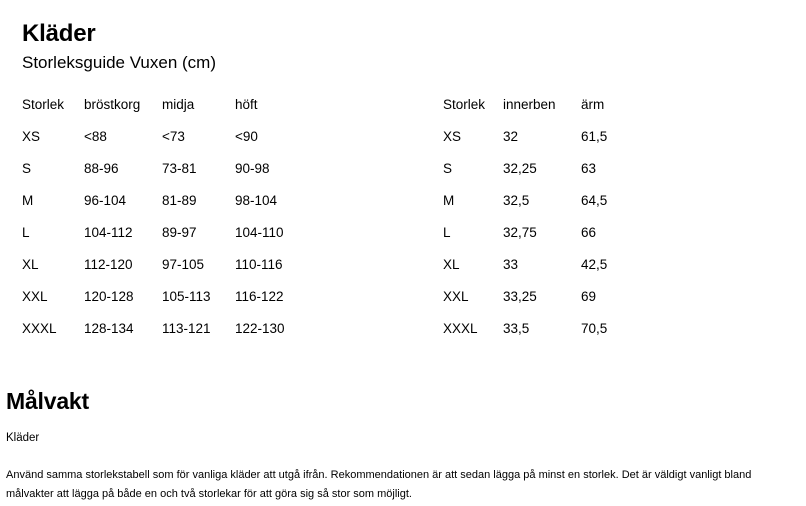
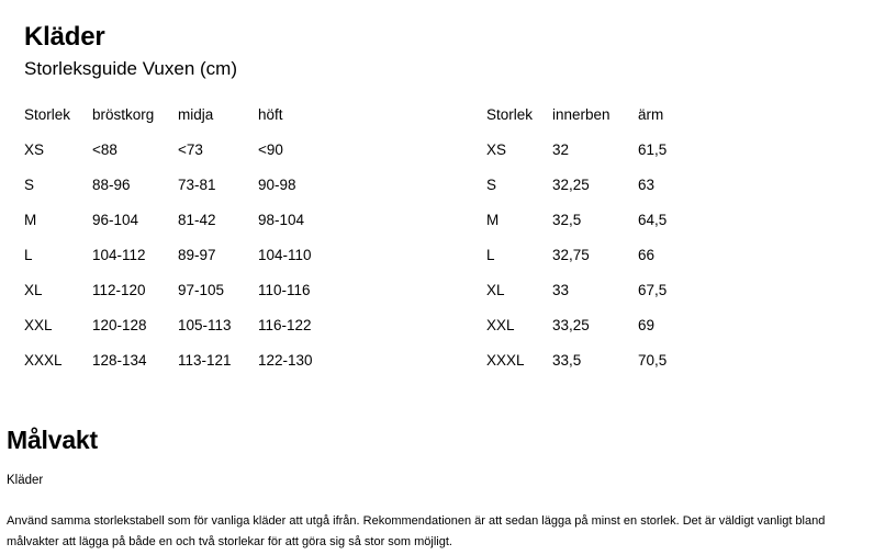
  Kläder
  Storleksguide Vuxen (cm)
  Storlek	bröstkorg	midja	höft
  XS	<88	<73	<90
  S	88-96	73-81	90-98
- M	96-104	81-89	98-104
+ M	96-104	81-42	98-104
  L	104-112	89-97	104-110
  XL	112-120	97-105	110-116
  XXL	120-128	105-113	116-122
  XXXL	128-134	113-121	122-130
  Storlek	innerben	ärm
  XS	32	61,5
  S	32,25	63
  M	32,5	64,5
  L	32,75	66
- XL	33	42,5
+ XL	33	67,5
  XXL	33,25	69
  XXXL	33,5	70,5
  Målvakt
  Kläder
  Använd samma storlekstabell som för vanliga kläder att utgå ifrån. Rekommendationen är att sedan lägga på minst en storlek. Det är väldigt vanligt bland målvakter att lägga på både en och två storlekar för att göra sig så stor som möjligt.
